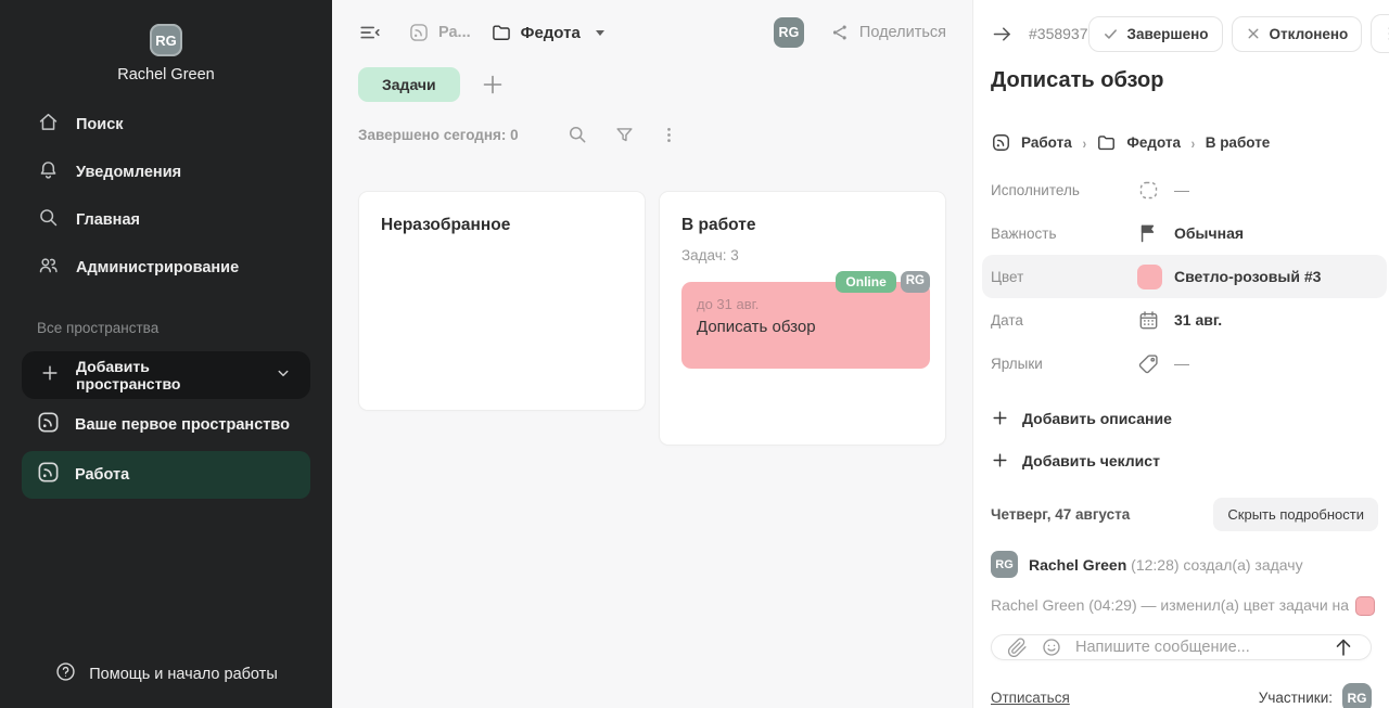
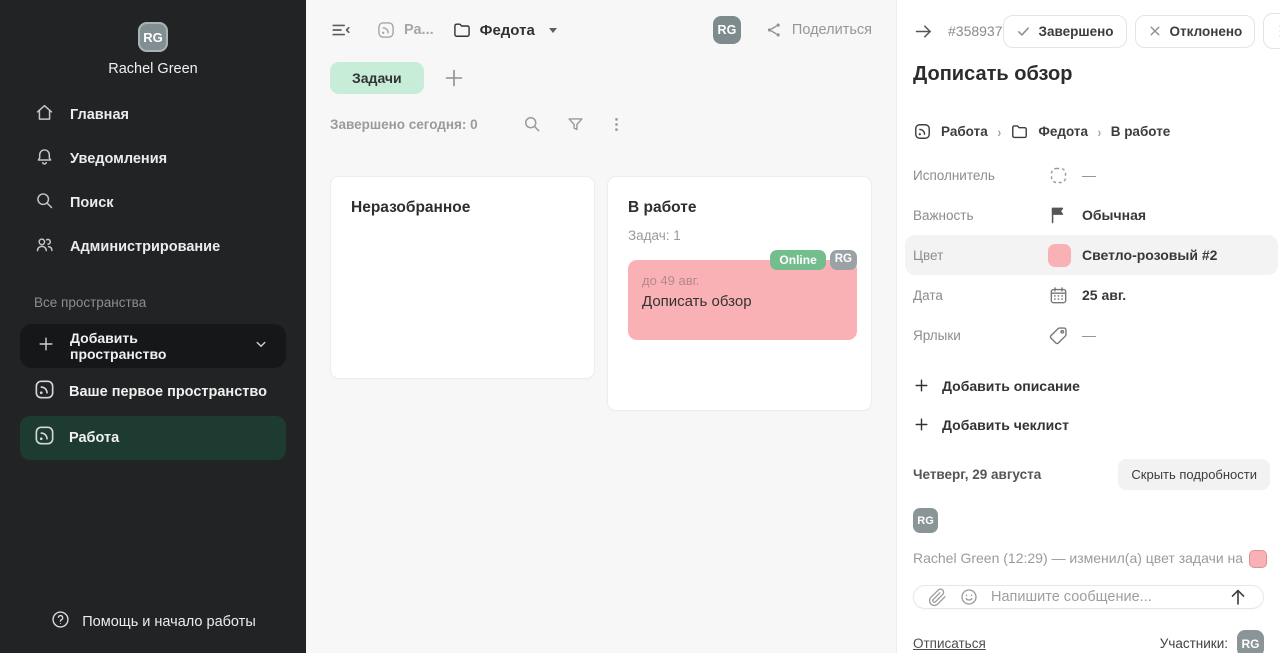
  RG
  Rachel Green
- Поиск
+ Главная
  Уведомления
- Главная
+ Поиск
  Администрирование
  Все пространства
  Добавить пространство
  Ваше первое пространство
  Работа
  Помощь и начало работы
  Ра...
  Федота
  RG
  Поделиться
  Задачи
  Завершено сегодня: 0
  Неразобранное
  В работе
- Задач: 3
+ Задач: 1
  Online
  RG
- до 31 авг.
+ до 49 авг.
  Дописать обзор
  #358937
  Завершено
  Отклонено
  Дописать обзор
  Работа
  ›
  Федота
  ›
  В работе
  Исполнитель
  —
  Важность
  Обычная
  Цвет
- Светло-розовый #3
+ Светло-розовый #2
  Дата
- 31 авг.
+ 25 авг.
  Ярлыки
  —
  Добавить описание
  Добавить чеклист
- Четверг, 47 августа
+ Четверг, 29 августа
  Скрыть подробности
  RG
- Rachel Green (12:28) создал(а) задачу
- Rachel Green (04:29) — изменил(а) цвет задачи на
+ Rachel Green (12:29) — изменил(а) цвет задачи на
  Напишите сообщение...
  Отписаться
  Участники:
  RG
